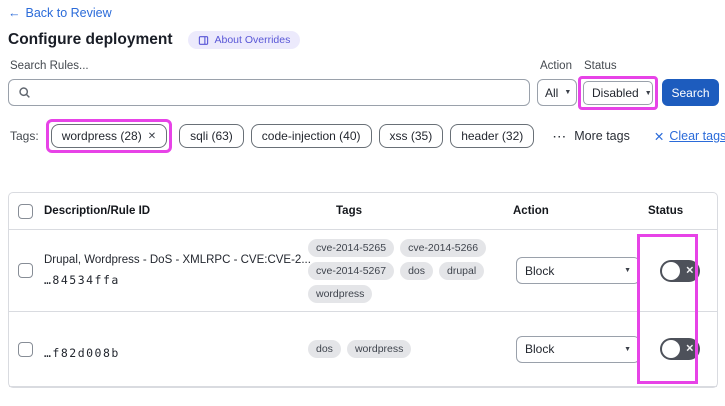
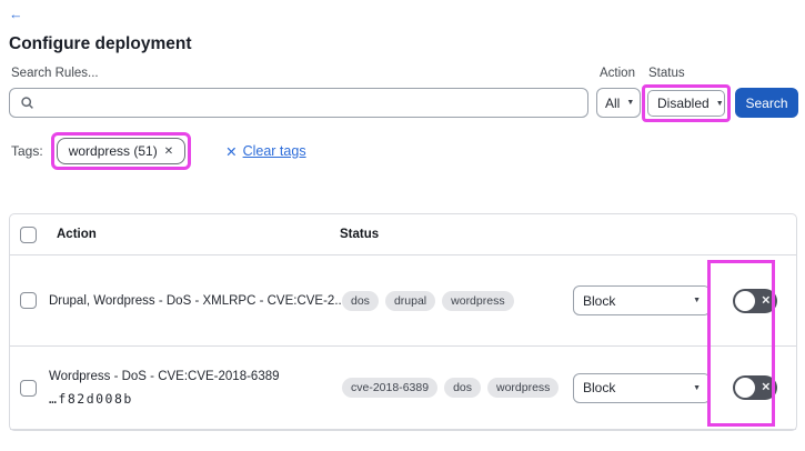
  ←
- Back to Review
  Configure deployment
- About Overrides
  Search Rules...
  Action
  All
  Status
  Disabled
  Search
  Tags:
- wordpress (28)
+ wordpress (51)
  ✕
- sqli (63)
- code-injection (40)
- xss (35)
- header (32)
- ⋯
- More tags
  ✕
  Clear tags
- Description/Rule ID
- Tags
  Action
  Status
  Drupal, Wordpress - DoS - XMLRPC - CVE:CVE-2.
- …84534ffa
- cve-2014-5265
- cve-2014-5266
- cve-2014-5267
  dos
  drupal
  wordpress
  Block
  ✕
+ Wordpress - DoS - CVE:CVE-2018-6389
  …f82d008b
+ cve-2018-6389
  dos
  wordpress
  Block
  ✕
